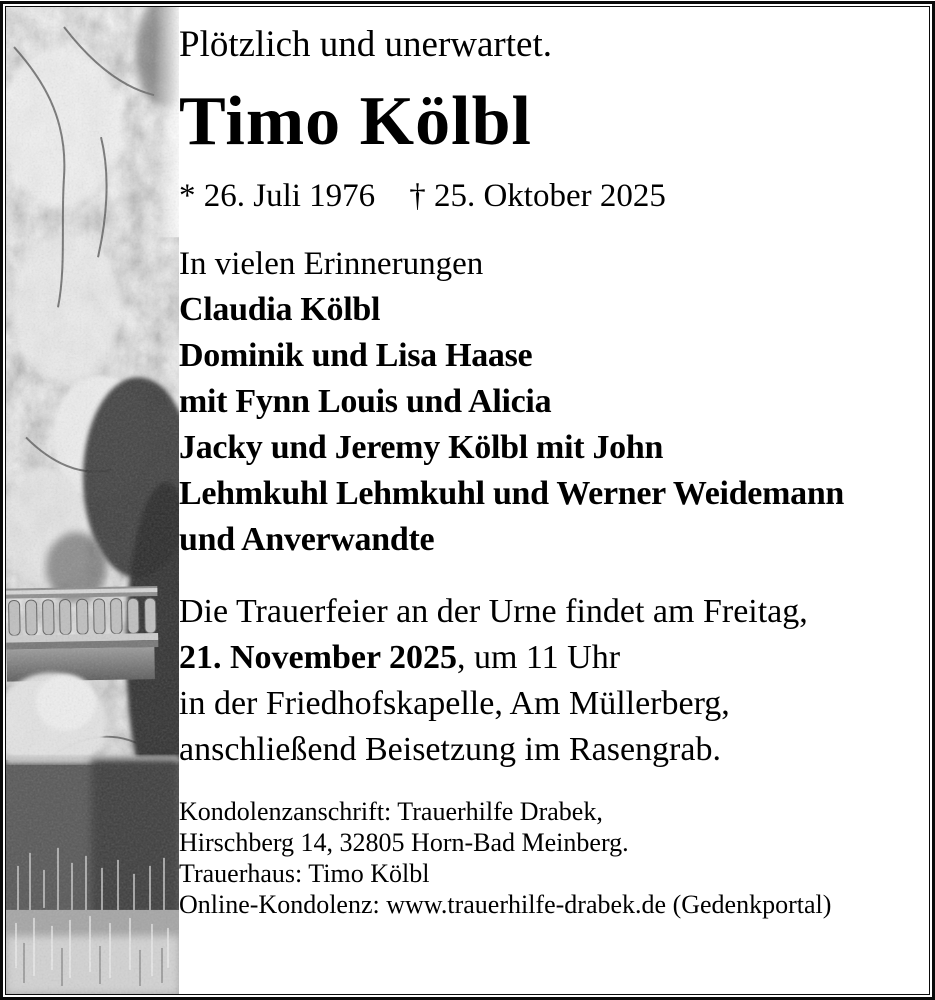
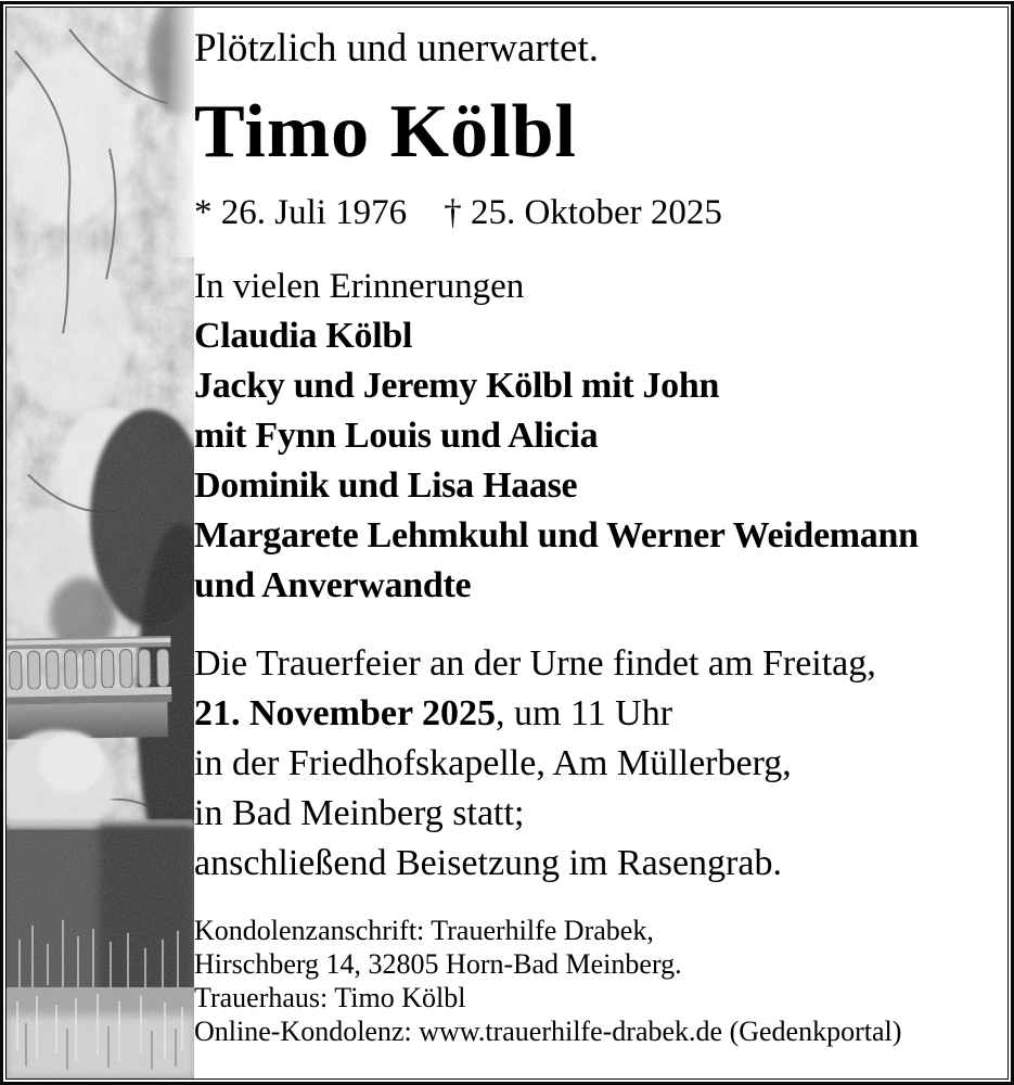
  Plötzlich und unerwartet.
  Timo Kölbl
  * 26. Juli 1976 † 25. Oktober 2025
  In vielen Erinnerungen
  Claudia Kölbl
- Dominik und Lisa Haase
+ Jacky und Jeremy Kölbl mit John
  mit Fynn Louis und Alicia
- Jacky und Jeremy Kölbl mit John
+ Dominik und Lisa Haase
- Lehmkuhl Lehmkuhl und Werner Weidemann
+ Margarete Lehmkuhl und Werner Weidemann
  und Anverwandte
  Die Trauerfeier an der Urne findet am Freitag,
  21. November 2025, um 11 Uhr
  in der Friedhofskapelle, Am Müllerberg,
+ in Bad Meinberg statt;
  anschließend Beisetzung im Rasengrab.
  Kondolenzanschrift: Trauerhilfe Drabek,
  Hirschberg 14, 32805 Horn-Bad Meinberg.
  Trauerhaus: Timo Kölbl
  Online-Kondolenz: www.trauerhilfe-drabek.de (Gedenkportal)
